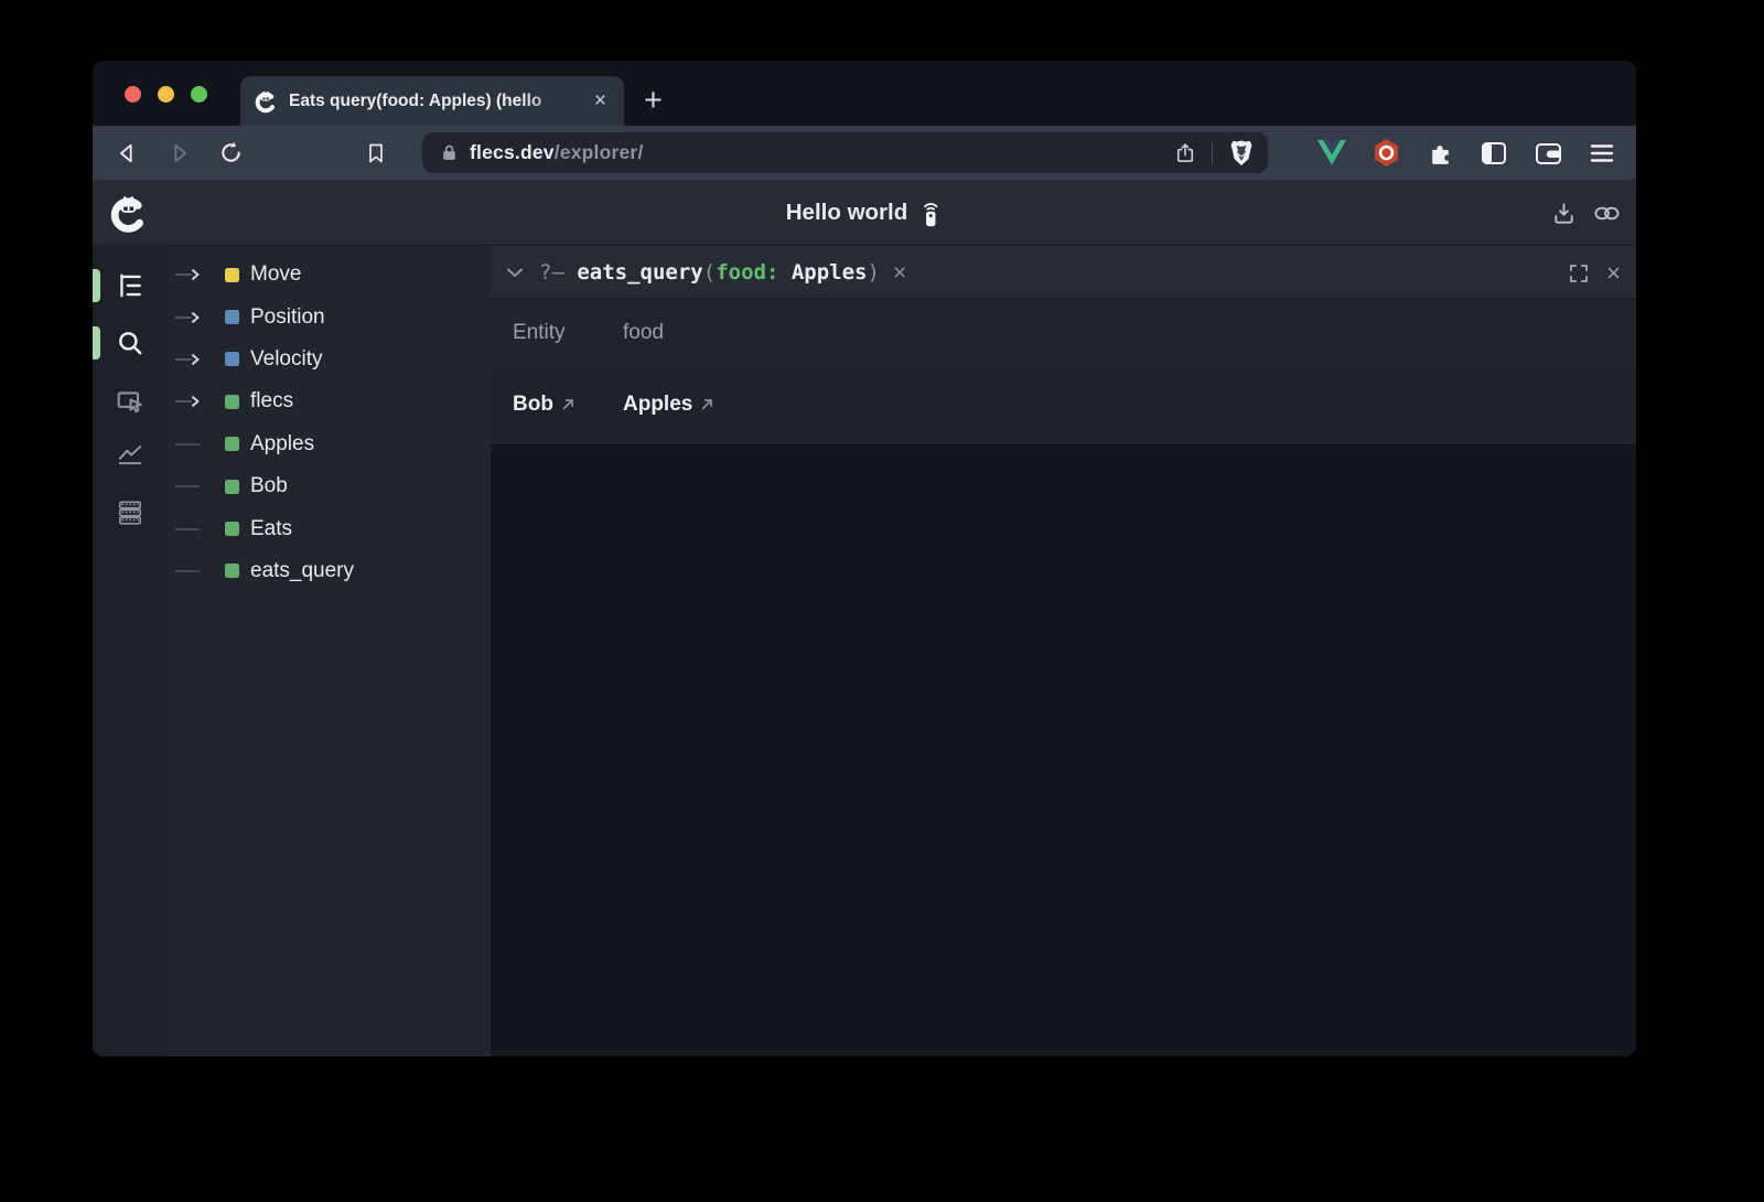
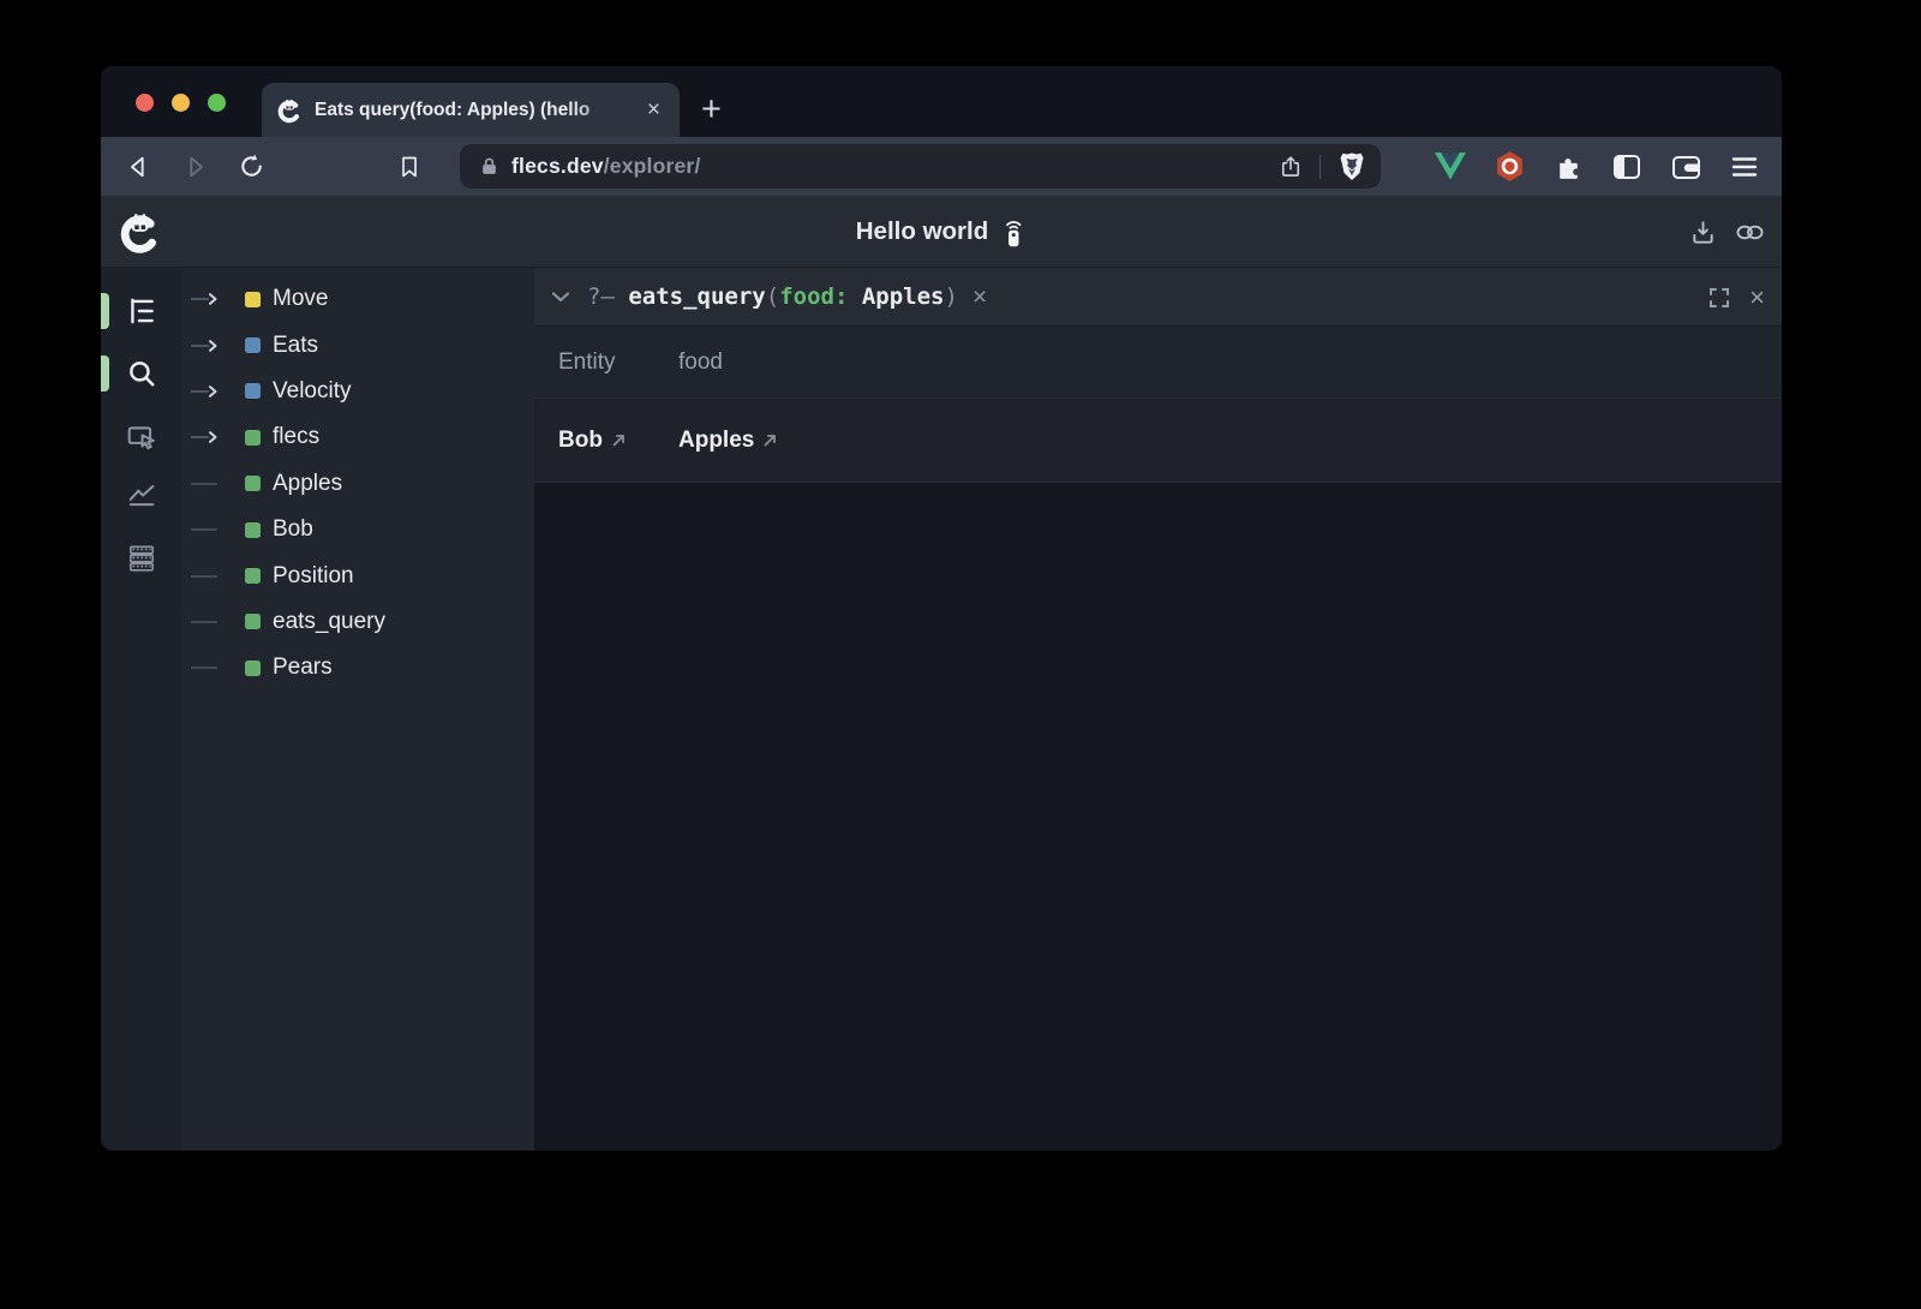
  Eats query(food: Apples) (hello
  ×
  +
  flecs.dev/explorer/
  Hello world
  Move
- Position
+ Eats
  Velocity
  flecs
  Apples
  Bob
- Eats
+ Position
  eats_query
+ Pears
  ?– eats_query(food: Apples)
  ×
  ×
  Entity
  food
  Bob
  Apples
